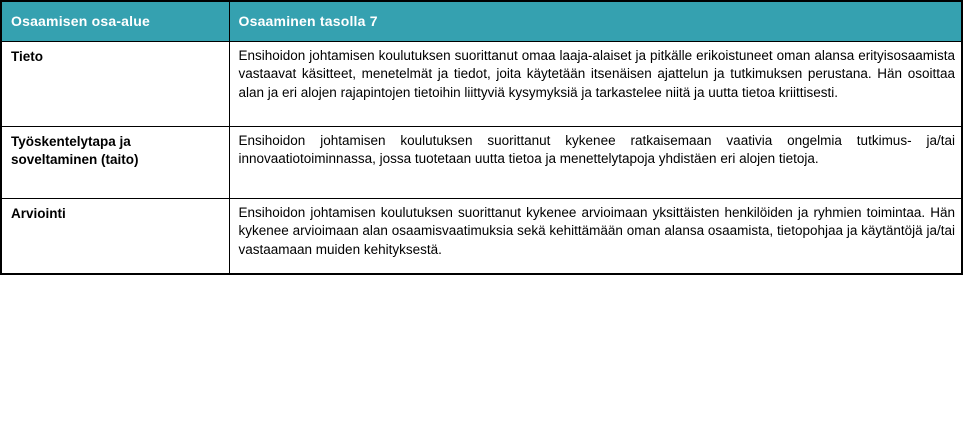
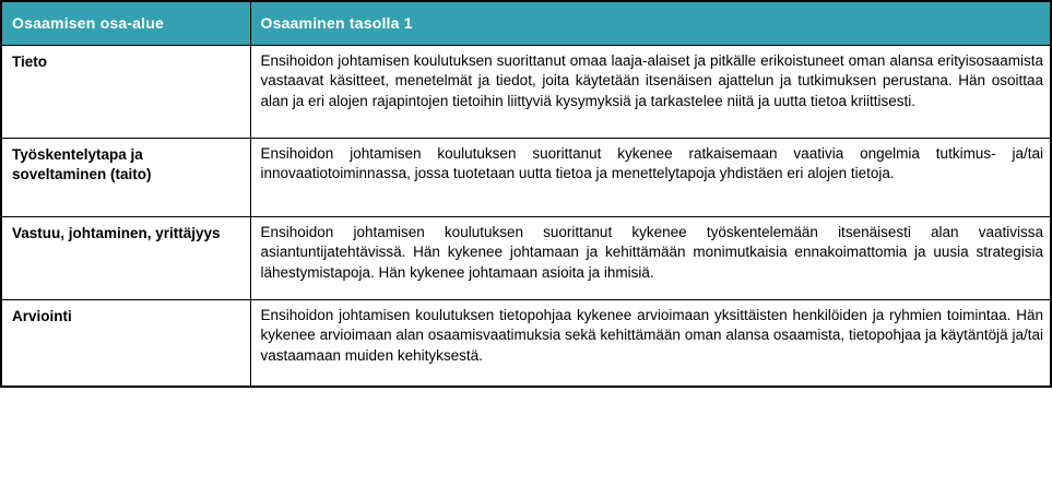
- Osaamisen osa-alue	Osaaminen tasolla 7
+ Osaamisen osa-alue	Osaaminen tasolla 1
  Tieto	Ensihoidon johtamisen koulutuksen suorittanut omaa laaja-alaiset ja pitkälle erikoistuneet oman alansa erityisosaamista vastaavat käsitteet, menetelmät ja tiedot, joita käytetään itsenäisen ajattelun ja tutkimuksen perustana. Hän osoittaa alan ja eri alojen rajapintojen tietoihin liittyviä kysymyksiä ja tarkastelee niitä ja uutta tietoa kriittisesti.
  Työskentelytapa ja soveltaminen (taito)	Ensihoidon johtamisen koulutuksen suorittanut kykenee ratkaisemaan vaativia ongelmia tutkimus- ja/tai innovaatiotoiminnassa, jossa tuotetaan uutta tietoa ja menettelytapoja yhdistäen eri alojen tietoja.
+ Vastuu, johtaminen, yrittäjyys	Ensihoidon johtamisen koulutuksen suorittanut kykenee työskentelemään itsenäisesti alan vaativissa asiantuntijatehtävissä. Hän kykenee johtamaan ja kehittämään monimutkaisia ennakoimattomia ja uusia strategisia lähestymistapoja. Hän kykenee johtamaan asioita ja ihmisiä.
- Arviointi	Ensihoidon johtamisen koulutuksen suorittanut kykenee arvioimaan yksittäisten henkilöiden ja ryhmien toimintaa. Hän kykenee arvioimaan alan osaamisvaatimuksia sekä kehittämään oman alansa osaamista, tietopohjaa ja käytäntöjä ja/tai vastaamaan muiden kehityksestä.
+ Arviointi	Ensihoidon johtamisen koulutuksen tietopohjaa kykenee arvioimaan yksittäisten henkilöiden ja ryhmien toimintaa. Hän kykenee arvioimaan alan osaamisvaatimuksia sekä kehittämään oman alansa osaamista, tietopohjaa ja käytäntöjä ja/tai vastaamaan muiden kehityksestä.
